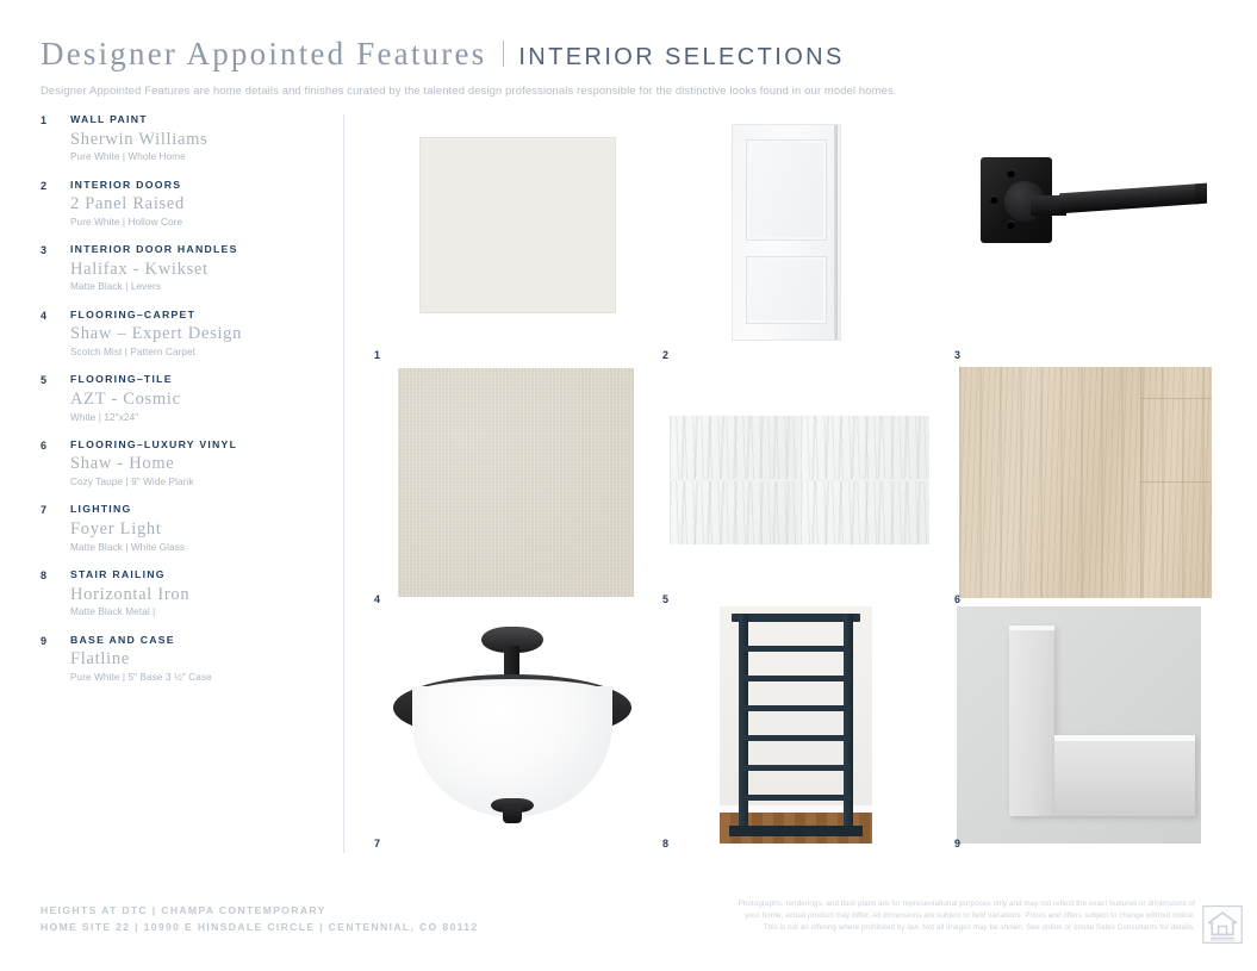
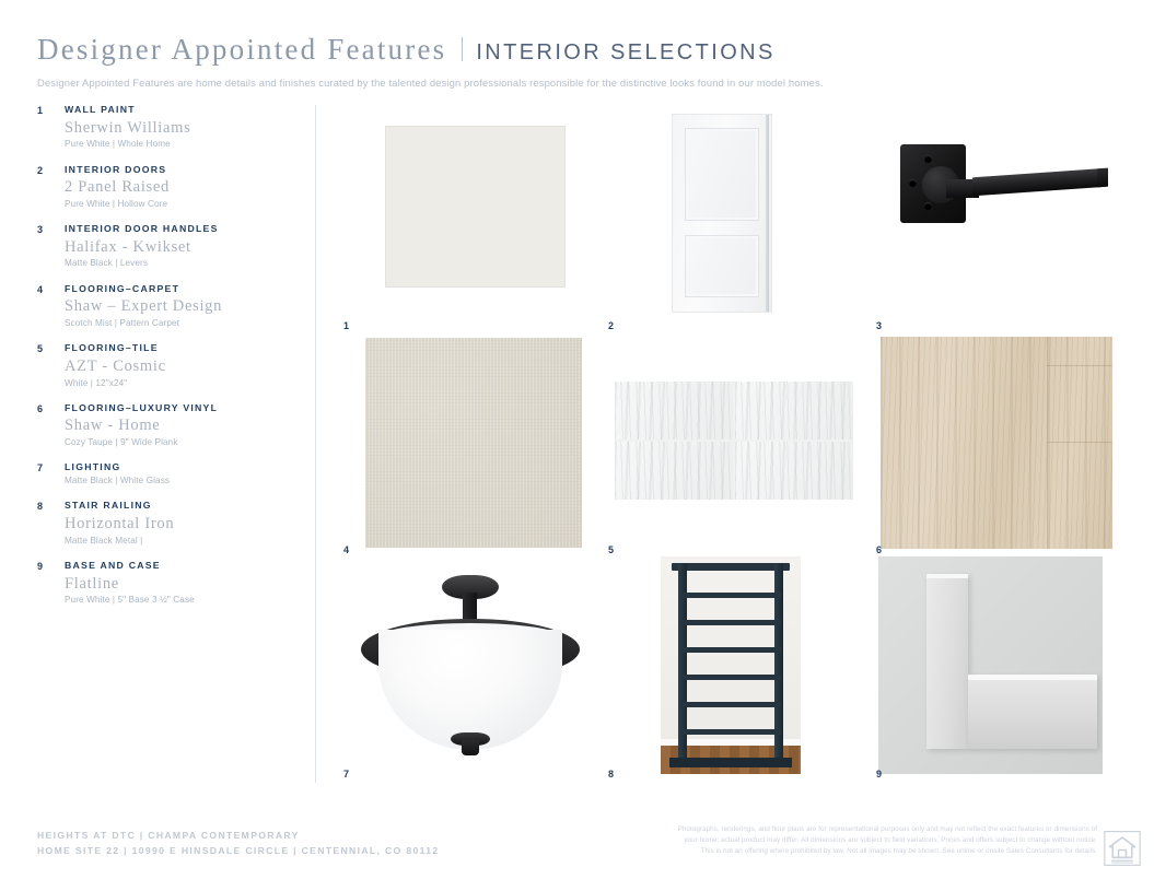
  Designer Appointed Features
  INTERIOR SELECTIONS
  Designer Appointed Features are home details and finishes curated by the talented design professionals responsible for the distinctive looks found in our model homes.
  1
  WALL PAINT
  Sherwin Williams
  Pure White | Whole Home
  2
  INTERIOR DOORS
  2 Panel Raised
  Pure White | Hollow Core
  3
  INTERIOR DOOR HANDLES
  Halifax - Kwikset
  Matte Black | Levers
  4
  FLOORING–CARPET
  Shaw – Expert Design
  Scotch Mist | Pattern Carpet
  5
  FLOORING–TILE
  AZT - Cosmic
  White | 12"x24"
  6
  FLOORING–LUXURY VINYL
  Shaw - Home
  Cozy Taupe | 9" Wide Plank
  7
  LIGHTING
- Foyer Light
  Matte Black | White Glass
  8
  STAIR RAILING
  Horizontal Iron
  Matte Black Metal |
  9
  BASE AND CASE
  Flatline
  Pure White | 5" Base 3 ½" Case
  1
  2
  3
  4
  5
  6
  7
  8
  9
  HEIGHTS AT DTC | CHAMPA CONTEMPORARY
  HOME SITE 22 | 10990 E HINSDALE CIRCLE | CENTENNIAL, CO 80112
